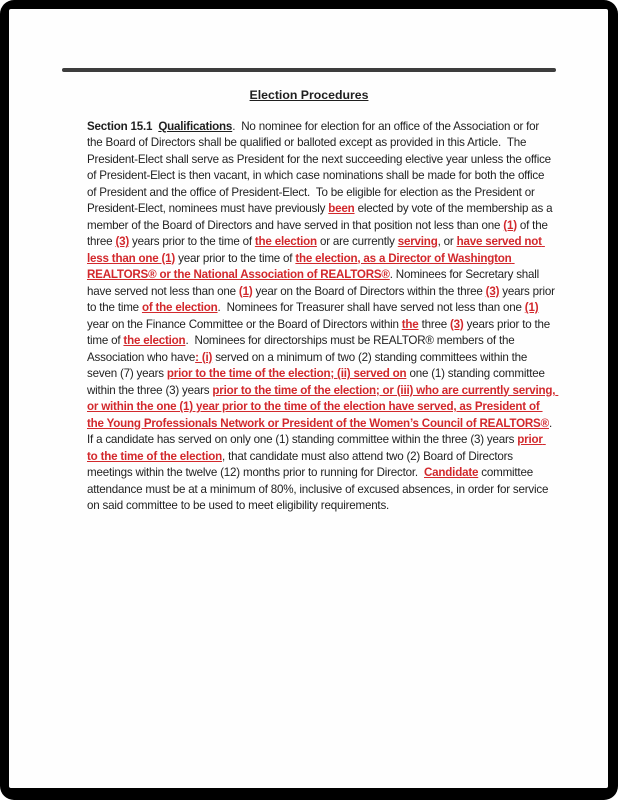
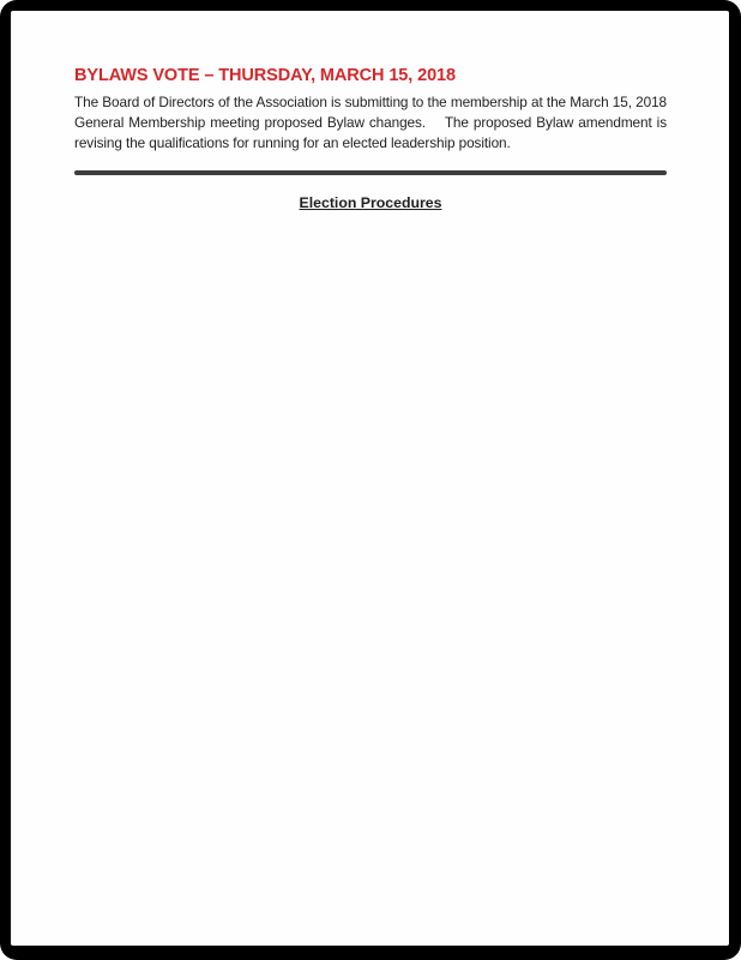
+ BYLAWS VOTE – THURSDAY, MARCH 15, 2018
+ The Board of Directors of the Association is submitting to the membership at the March 15, 2018 General Membership meeting proposed Bylaw changes. The proposed Bylaw amendment is revising the qualifications for running for an elected leadership position.
  Election Procedures
- Section 15.1 Qualifications. No nominee for election for an office of the Association or for the Board of Directors shall be qualified or balloted except as provided in this Article. The President-Elect shall serve as President for the next succeeding elective year unless the office of President-Elect is then vacant, in which case nominations shall be made for both the office of President and the office of President-Elect. To be eligible for election as the President or President-Elect, nominees must have previously been elected by vote of the membership as a member of the Board of Directors and have served in that position not less than one (1) of the three (3) years prior to the time of the election or are currently serving, or have served not less than one (1) year prior to the time of the election, as a Director of Washington REALTORS® or the National Association of REALTORS®. Nominees for Secretary shall have served not less than one (1) year on the Board of Directors within the three (3) years prior to the time of the election. Nominees for Treasurer shall have served not less than one (1) year on the Finance Committee or the Board of Directors within the three (3) years prior to the time of the election. Nominees for directorships must be REALTOR® members of the Association who have: (i) served on a minimum of two (2) standing committees within the seven (7) years prior to the time of the election; (ii) served on one (1) standing committee within the three (3) years prior to the time of the election; or (iii) who are currently serving, or within the one (1) year prior to the time of the election have served, as President of the Young Professionals Network or President of the Women’s Council of REALTORS®. If a candidate has served on only one (1) standing committee within the three (3) years prior to the time of the election, that candidate must also attend two (2) Board of Directors meetings within the twelve (12) months prior to running for Director. Candidate committee attendance must be at a minimum of 80%, inclusive of excused absences, in order for service on said committee to be used to meet eligibility requirements.
